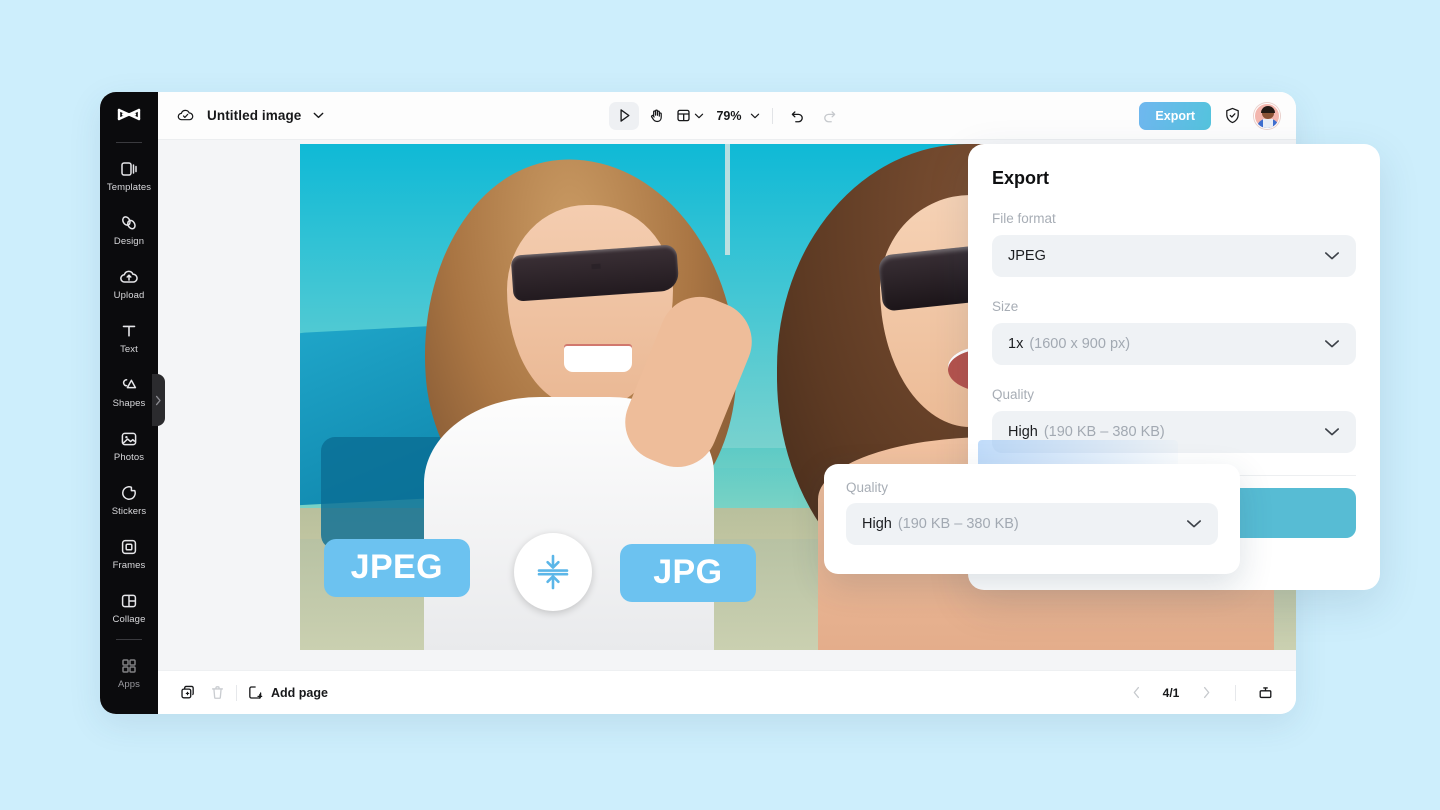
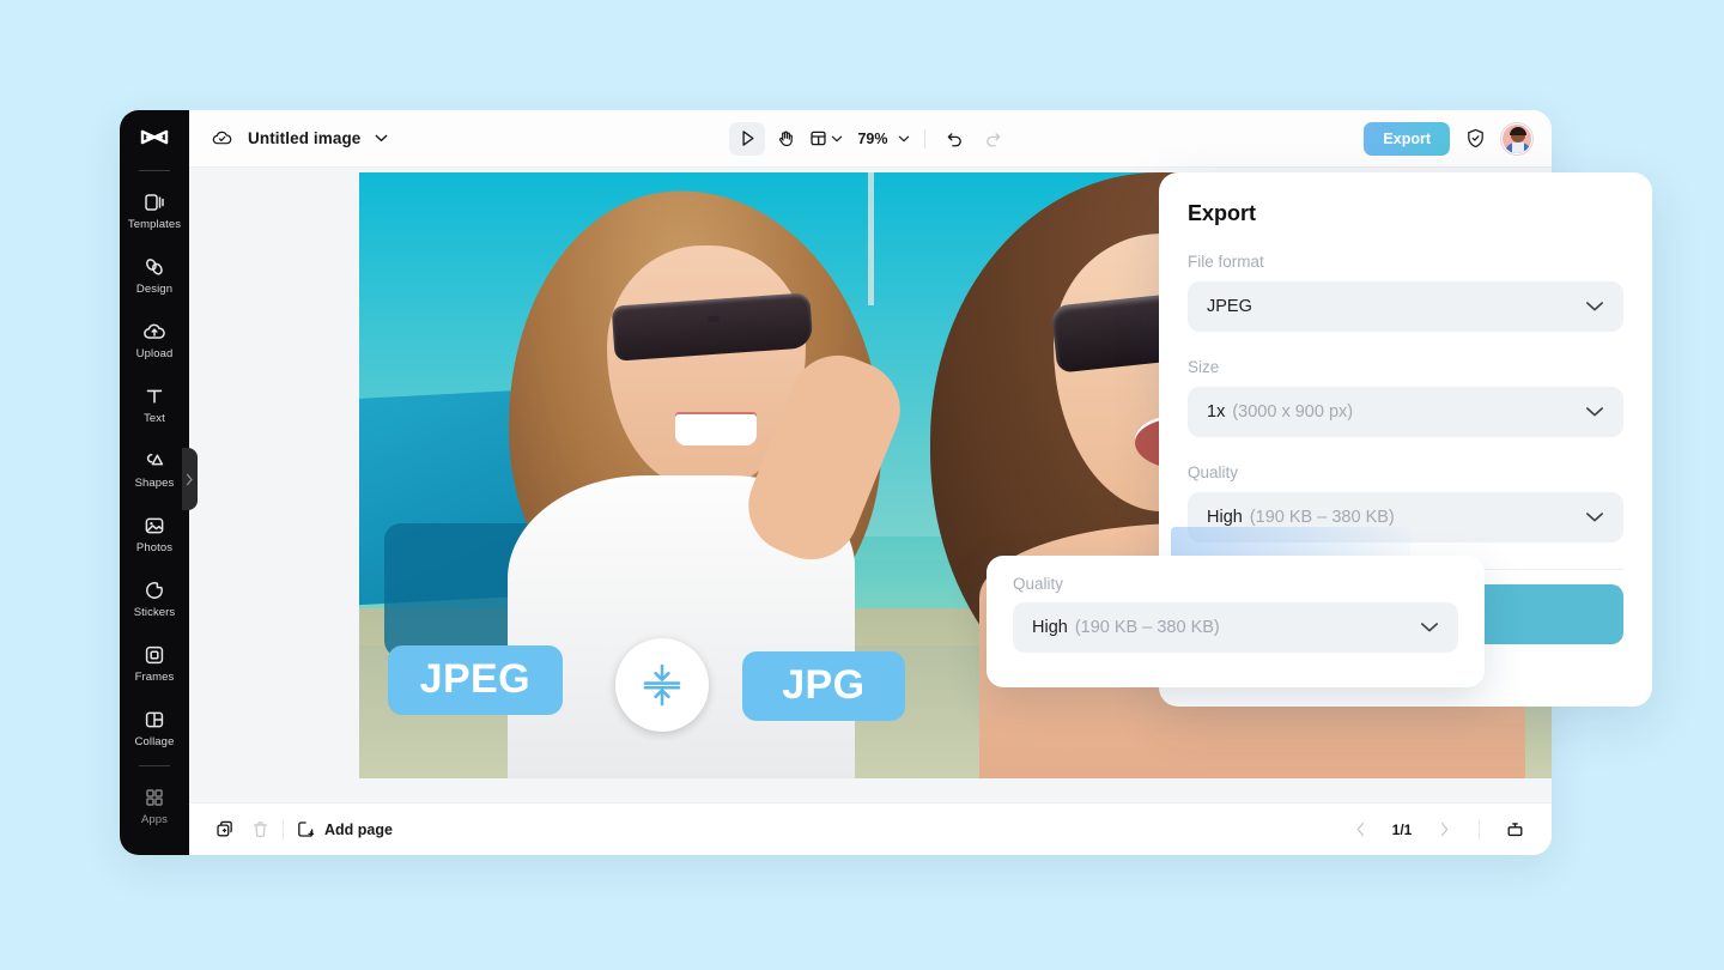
  Templates
  Design
  Upload
  Text
  Shapes
  Photos
  Stickers
  Frames
  Collage
  Apps
  Untitled image
  79%
  Export
  JPEG
  JPG
  Add page
- 4/1
+ 1/1
  Export
  File format
  JPEG
  Size
  1x
- (1600 x 900 px)
+ (3000 x 900 px)
  Quality
  High
  (190 KB – 380 KB)
  Quality
  High
  (190 KB – 380 KB)
